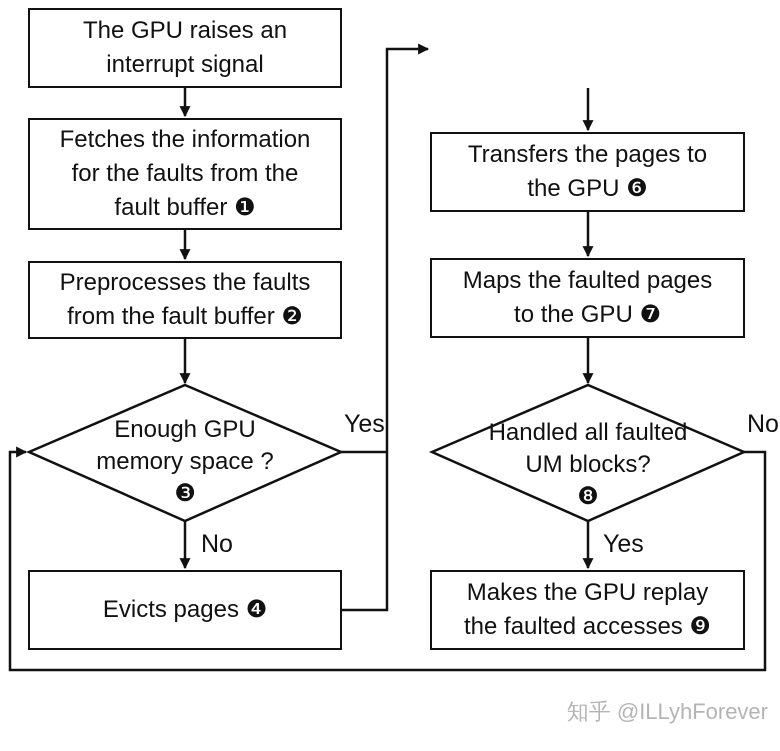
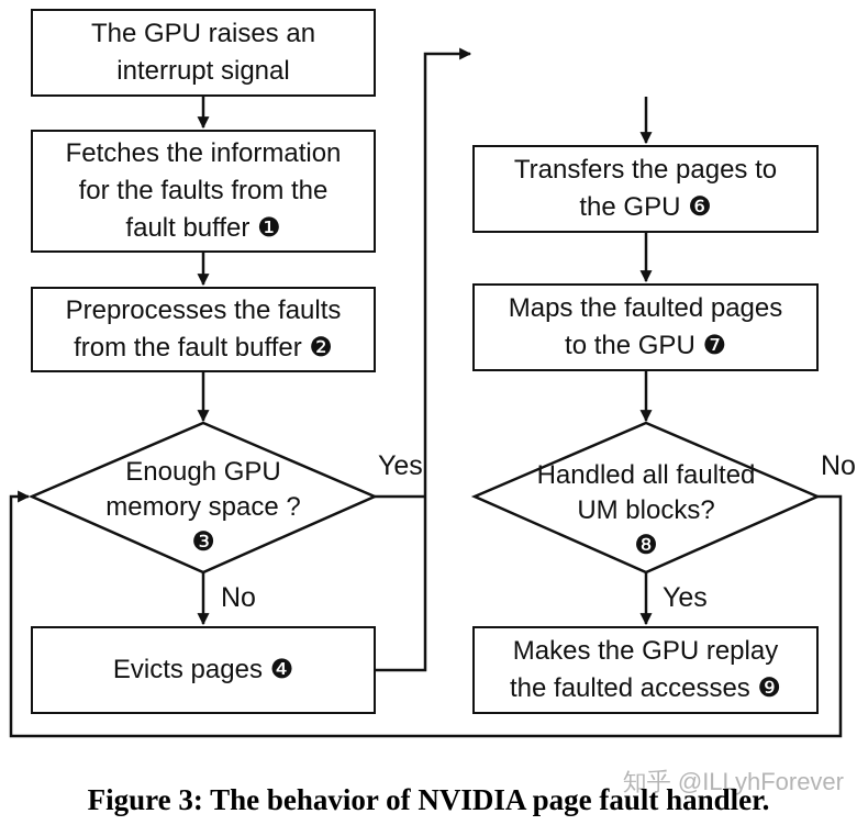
  The GPU raises an
  interrupt signal
  Fetches the information
  for the faults from the
  fault buffer ❶
  Preprocesses the faults
  from the fault buffer ❷
  Evicts pages ❹
  Transfers the pages to
  the GPU ❻
  Maps the faulted pages
  to the GPU ❼
  Makes the GPU replay
  the faulted accesses ❾
  Enough GPU
  memory space ?
  ❸
  Handled all faulted
  UM blocks?
  ❽
  Yes
  No
  Yes
  No
  知乎 @ILLyhForever
+ Figure 3: The behavior of NVIDIA page fault handler.
